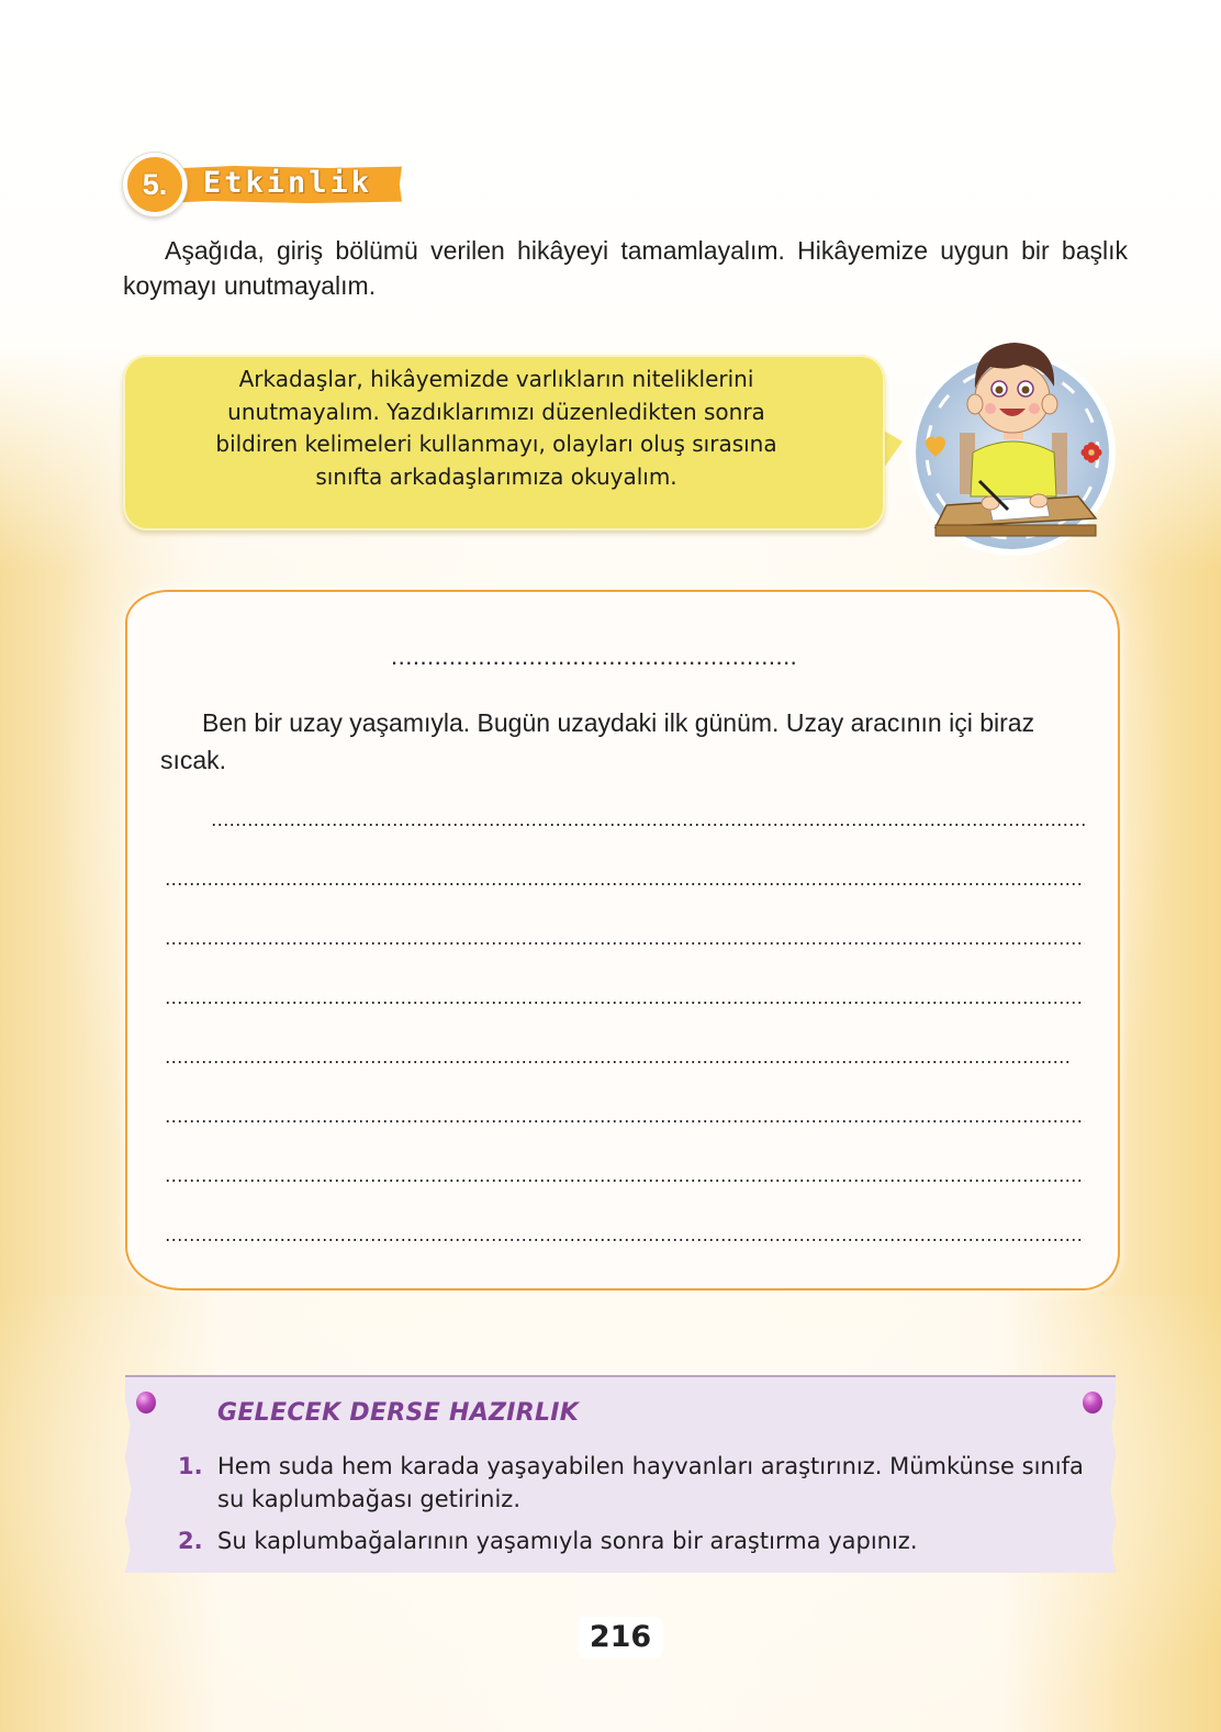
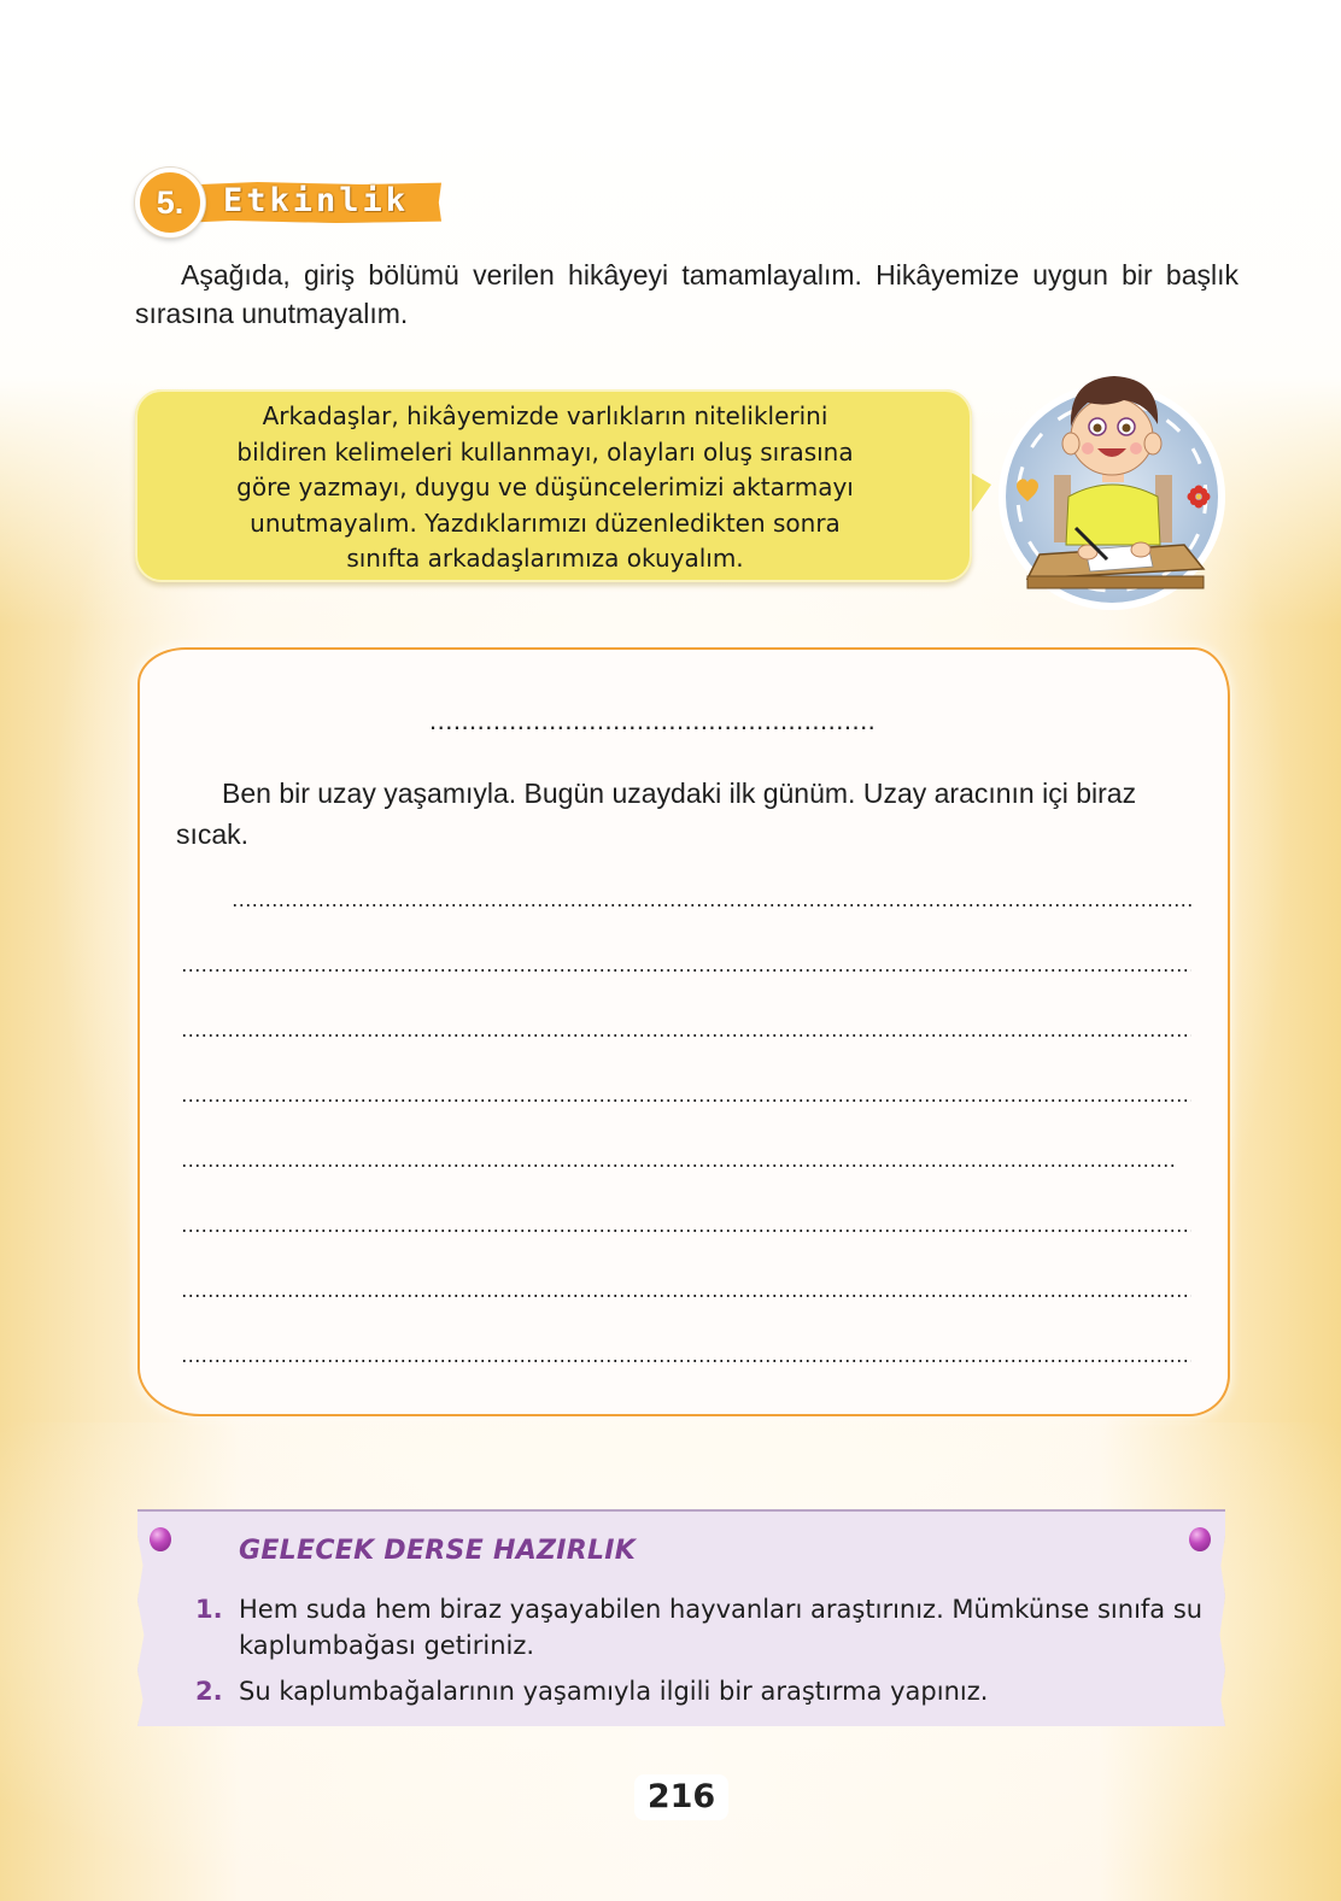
  Etkinlik
  5.
- Aşağıda, giriş bölümü verilen hikâyeyi tamamlayalım. Hikâyemize uygun bir başlık koymayı unutmayalım.
+ Aşağıda, giriş bölümü verilen hikâyeyi tamamlayalım. Hikâyemize uygun bir başlık sırasına unutmayalım.
  Arkadaşlar, hikâyemizde varlıkların niteliklerini
- unutmayalım. Yazdıklarımızı düzenledikten sonra
+ bildiren kelimeleri kullanmayı, olayları oluş sırasına
+ göre yazmayı, duygu ve düşüncelerimizi aktarmayı
- bildiren kelimeleri kullanmayı, olayları oluş sırasına
+ unutmayalım. Yazdıklarımızı düzenledikten sonra
  sınıfta arkadaşlarımıza okuyalım.
  ........................................................
  Ben bir uzay yaşamıyla. Bugün uzaydaki ilk günüm. Uzay aracının içi biraz sıcak.
  GELECEK DERSE HAZIRLIK
  1.
- Hem suda hem karada yaşayabilen hayvanları araştırınız. Mümkünse sınıfa su kaplumbağası getiriniz.
+ Hem suda hem biraz yaşayabilen hayvanları araştırınız. Mümkünse sınıfa su kaplumbağası getiriniz.
  2.
- Su kaplumbağalarının yaşamıyla sonra bir araştırma yapınız.
+ Su kaplumbağalarının yaşamıyla ilgili bir araştırma yapınız.
  216
